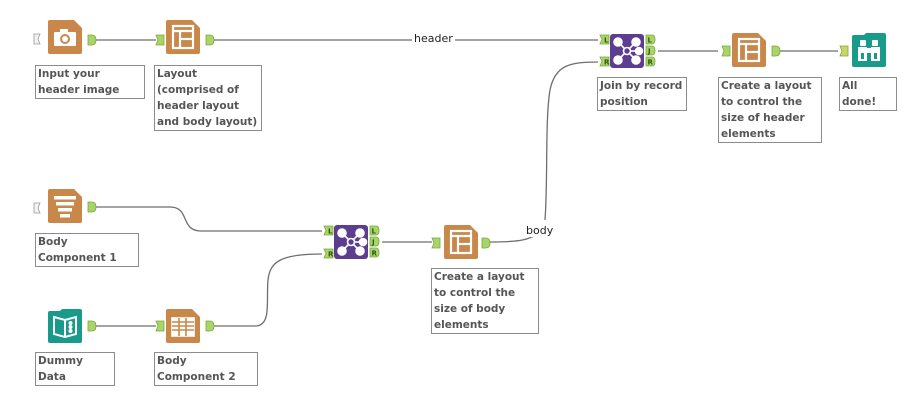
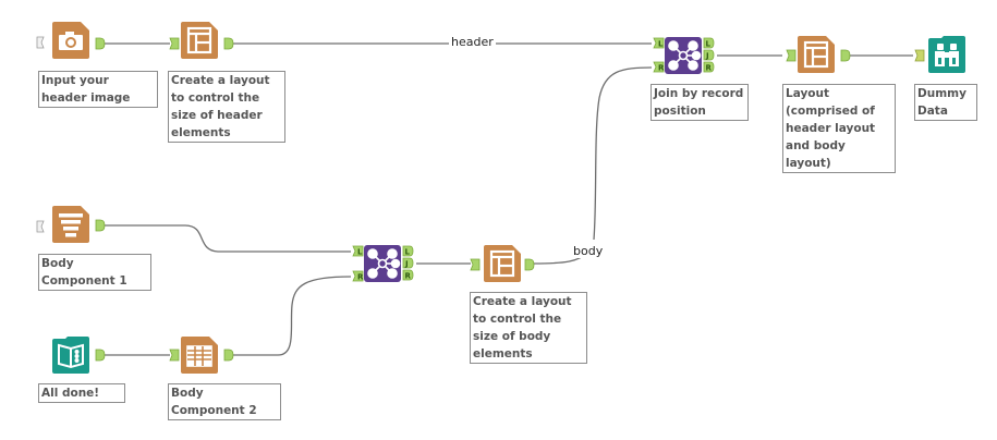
  L
  R
  L
  J
  R
  L
  R
  L
  J
  R
  header
  body
  Input your header image
- Layout (comprised of header layout and body layout)
+ Create a layout to control the size of header elements
  Join by record position
- Create a layout to control the size of header elements
+ Layout (comprised of header layout and body layout)
- All done!
+ Dummy Data
  Body Component 1
  Create a layout to control the size of body elements
- Dummy Data
+ All done!
  Body Component 2
